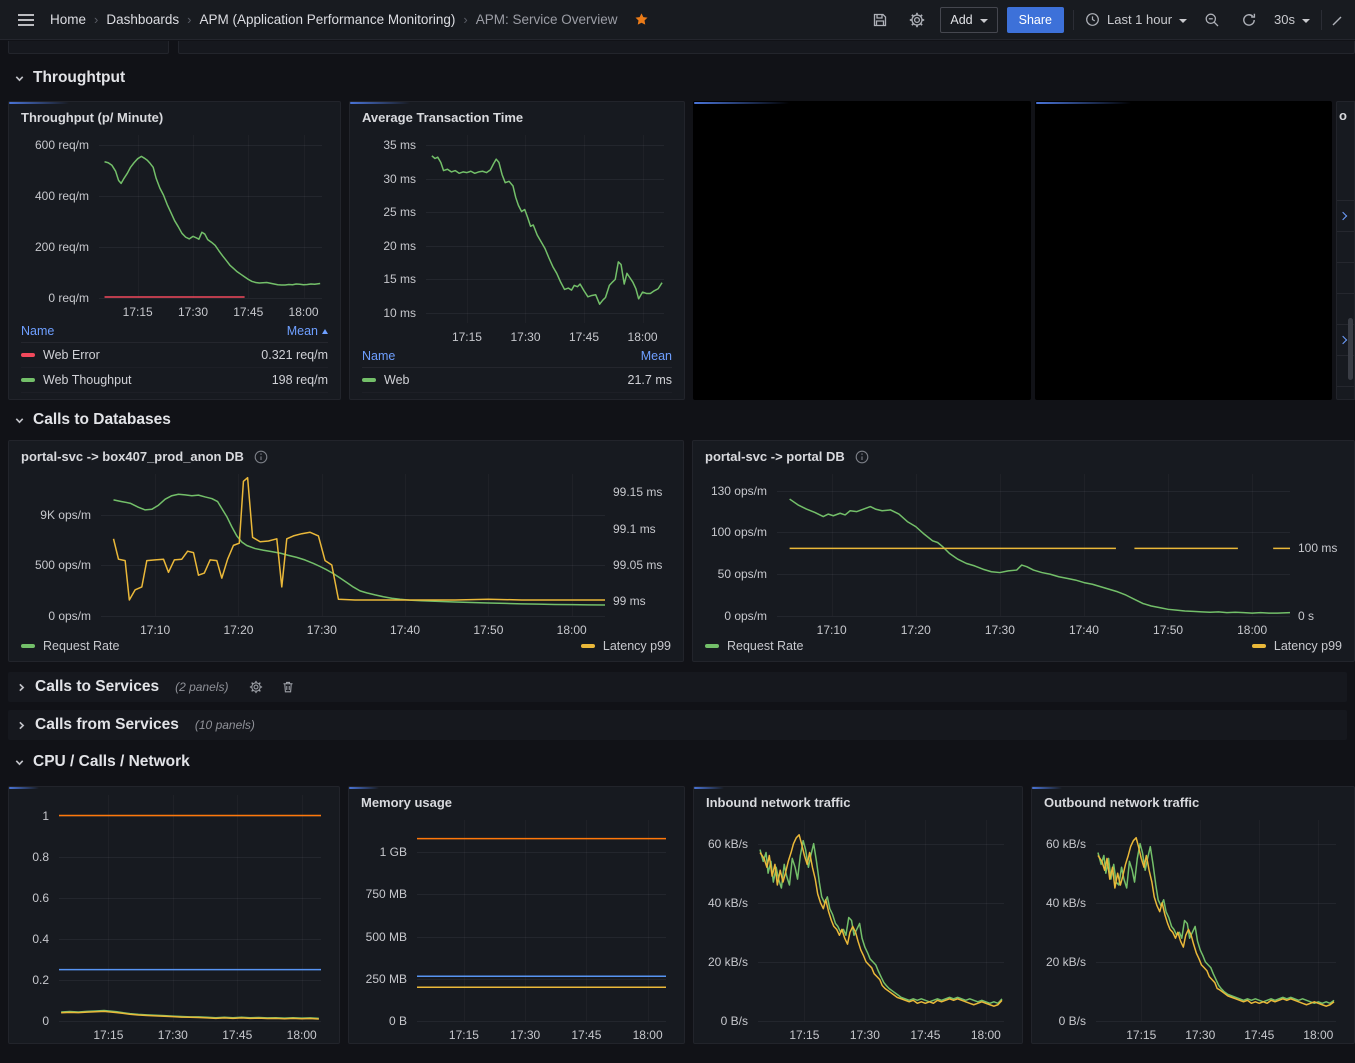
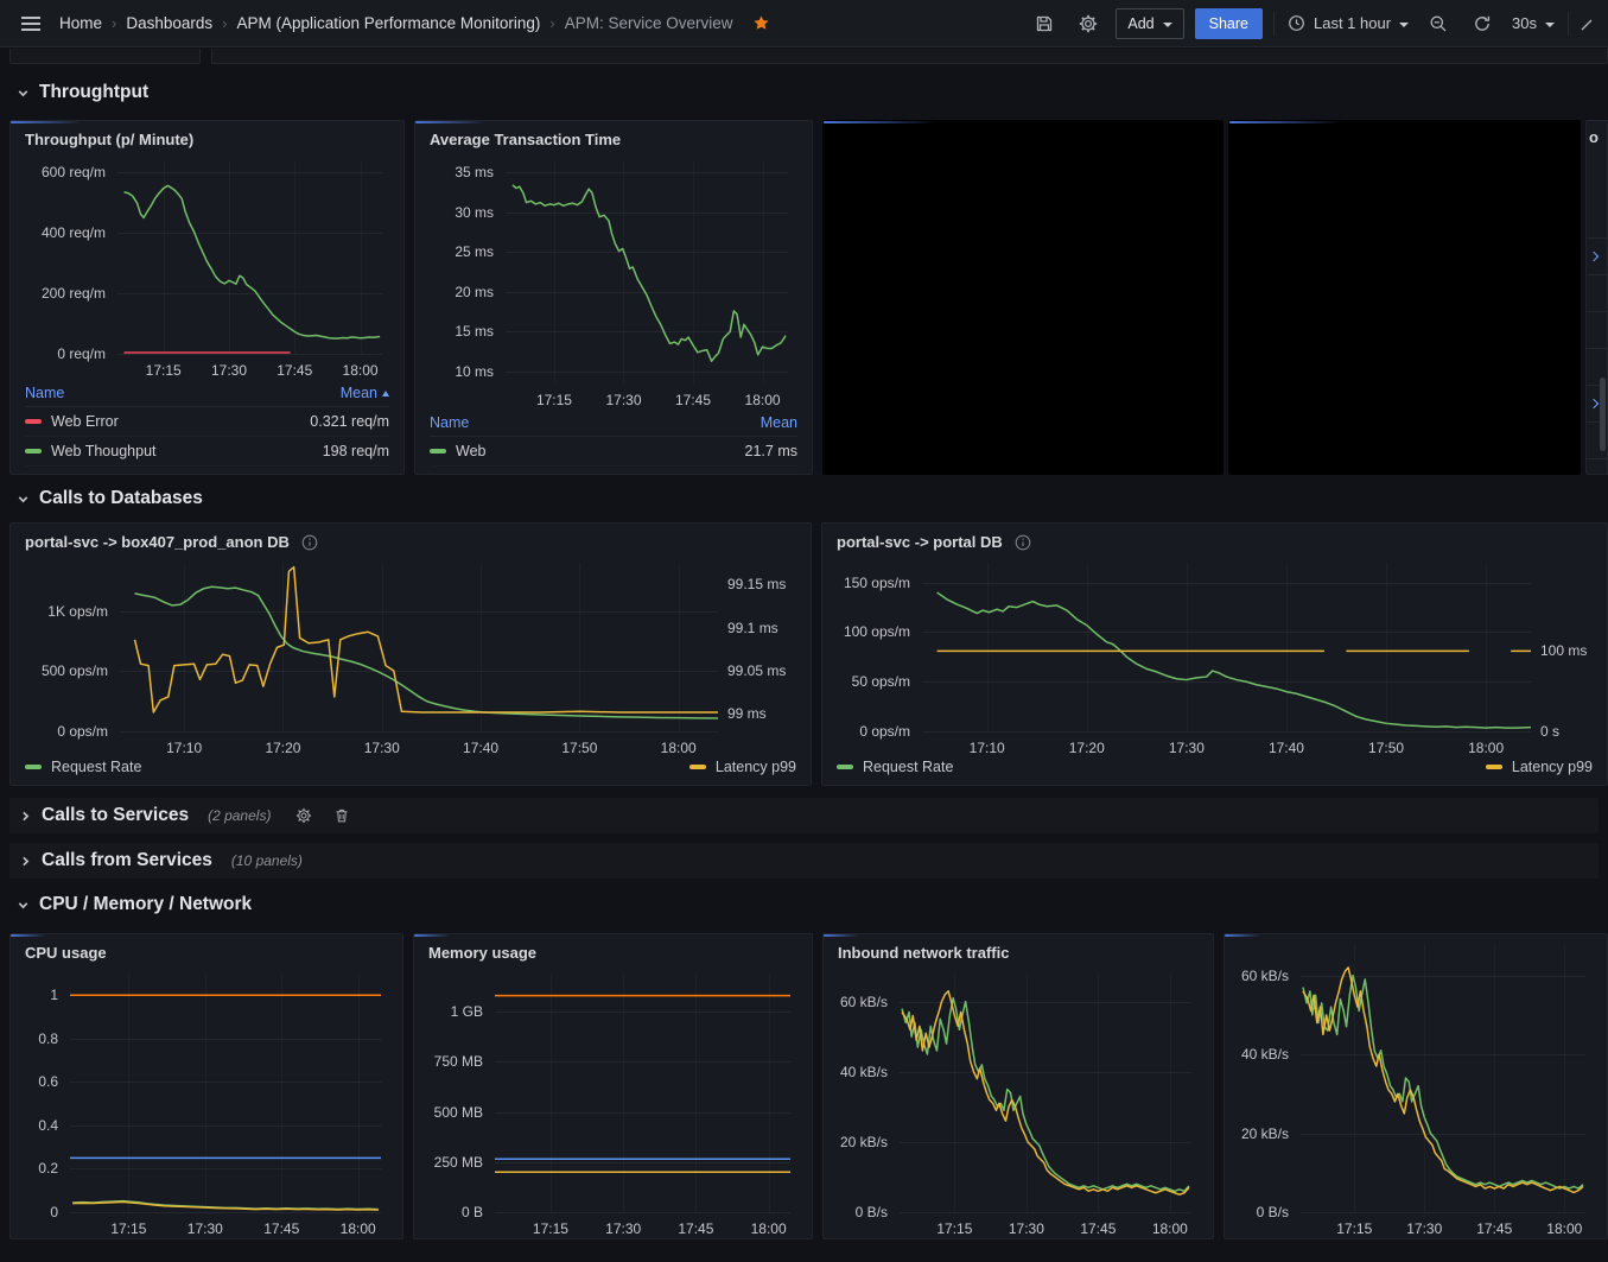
  Home
  ›
  Dashboards
  ›
  APM (Application Performance Monitoring)
  ›
  APM: Service Overview
  Add
  Share
  Last 1 hour
  30s
  Throughtput
  Throughput (p/ Minute)
  0 req/m
  200 req/m
  400 req/m
  600 req/m
  17:15
  17:30
  17:45
  18:00
  Name
  Mean
  Web Error
  0.321 req/m
  Web Thoughput
  198 req/m
  Average Transaction Time
  10 ms
  15 ms
  20 ms
  25 ms
  30 ms
  35 ms
  17:15
  17:30
  17:45
  18:00
  Name
  Mean
  Web
  21.7 ms
  o
  Calls to Databases
  portal-svc -> box407_prod_anon DB
  0 ops/m
  500 ops/m
- 9K ops/m
+ 1K ops/m
  99 ms
  99.05 ms
  99.1 ms
  99.15 ms
  17:10
  17:20
  17:30
  17:40
  17:50
  18:00
  Request Rate
  Latency p99
  portal-svc -> portal DB
  0 ops/m
  50 ops/m
  100 ops/m
- 130 ops/m
+ 150 ops/m
  100 ms
  0 s
  17:10
  17:20
  17:30
  17:40
  17:50
  18:00
  Request Rate
  Latency p99
  Calls to Services
  (2 panels)
  Calls from Services
  (10 panels)
- CPU / Calls / Network
+ CPU / Memory / Network
+ CPU usage
  0
  0.2
  0.4
  0.6
  0.8
  1
  17:15
  17:30
  17:45
  18:00
  Memory usage
  0 B
  250 MB
  500 MB
  750 MB
  1 GB
  17:15
  17:30
  17:45
  18:00
  Inbound network traffic
  0 B/s
  20 kB/s
  40 kB/s
  60 kB/s
  17:15
  17:30
  17:45
  18:00
- Outbound network traffic
  0 B/s
  20 kB/s
  40 kB/s
  60 kB/s
  17:15
  17:30
  17:45
  18:00
